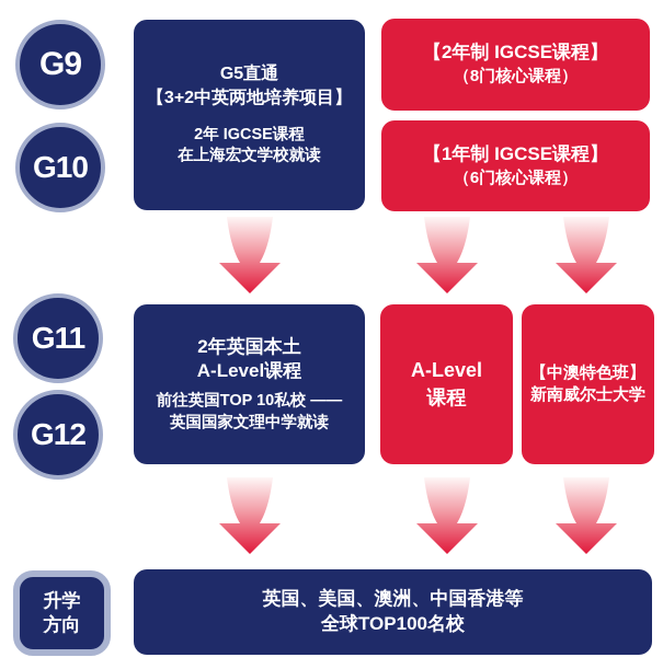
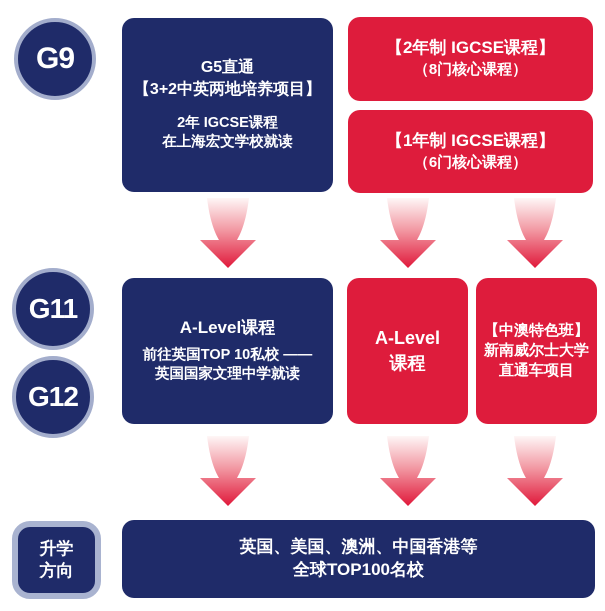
  G9
- G10
  G11
  G12
  G5直通
  【3+2中英两地培养项目】
  2年 IGCSE课程
  在上海宏文学校就读
  【2年制 IGCSE课程】
  （8门核心课程）
  【1年制 IGCSE课程】
  （6门核心课程）
- 2年英国本土
  A-Level课程
  前往英国TOP 10私校 ——
  英国国家文理中学就读
  A-Level
  课程
  【中澳特色班】
  新南威尔士大学
+ 直通车项目
  升学
  方向
  英国、美国、澳洲、中国香港等
  全球TOP100名校
